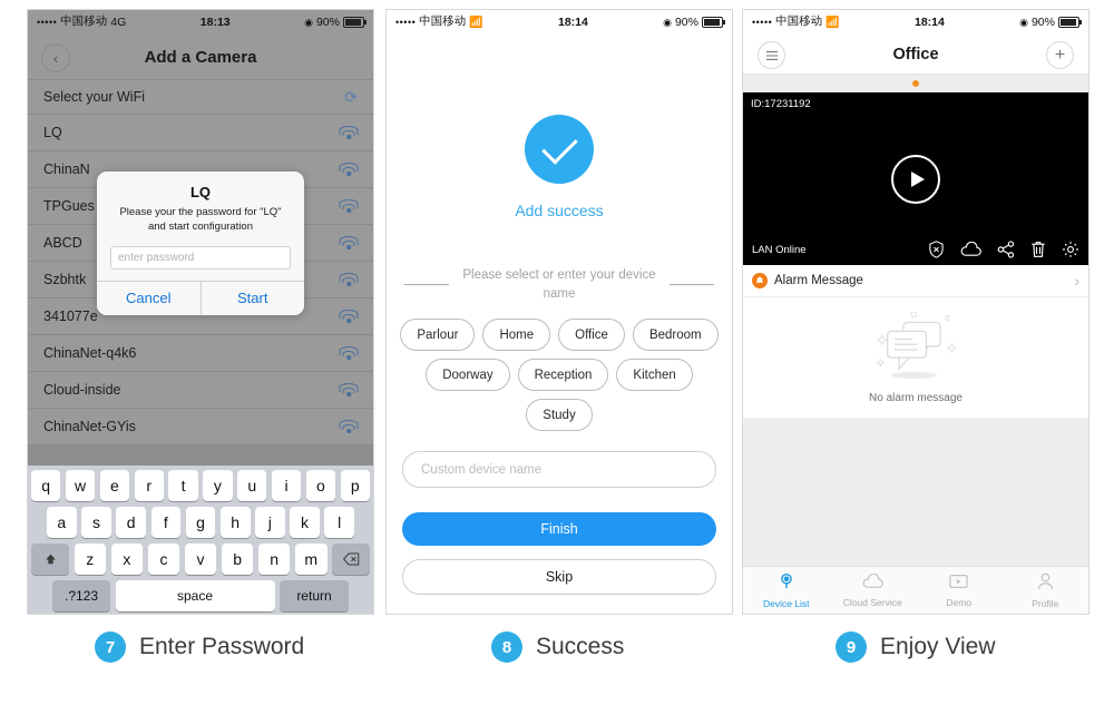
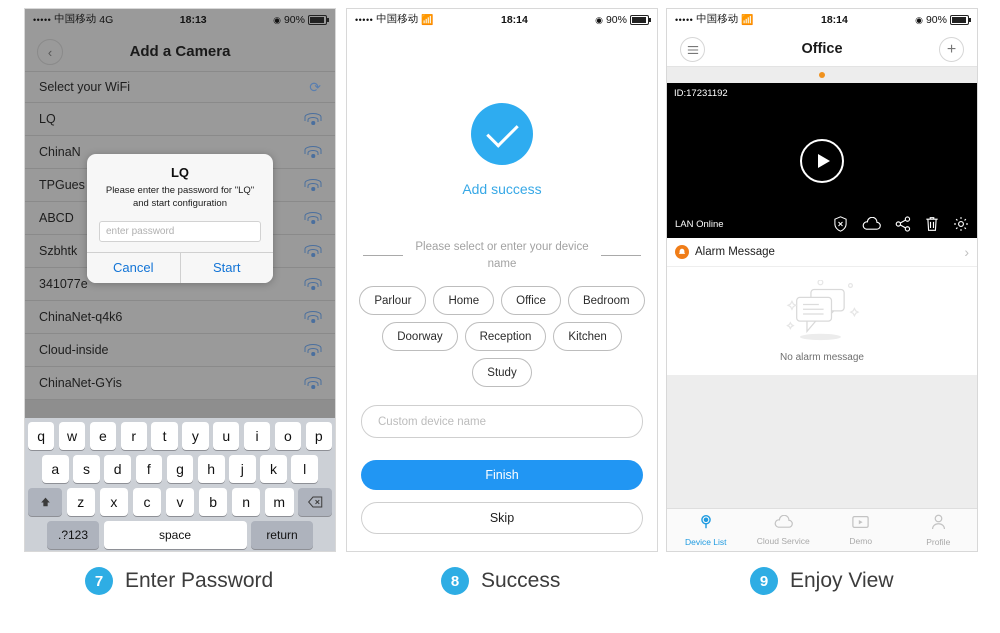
  •••••
  中国移动
  4G
  18:13
  ◉
  90%
  ‹
  Add a Camera
  Select your WiFi
  ⟳
  LQ
  ChinaN
  TPGues
  ABCD
  Szbhtk
  341077e
  ChinaNet-q4k6
  Cloud-inside
  ChinaNet-GYis
  LQ
- Please your the password for "LQ" and start configuration
+ Please enter the password for "LQ" and start configuration
  enter password
  Cancel
  Start
  q
  w
  e
  r
  t
  y
  u
  i
  o
  p
  a
  s
  d
  f
  g
  h
  j
  k
  l
  z
  x
  c
  v
  b
  n
  m
  .?123
  space
  return
  •••••
  中国移动
  📶
  18:14
  ◉
  90%
  Add success
  Please select or enter your device name
  Parlour
  Home
  Office
  Bedroom
  Doorway
  Reception
  Kitchen
  Study
  Custom device name
  Finish
  Skip
  •••••
  中国移动
  📶
  18:14
  ◉
  90%
  Office
  +
  ID:17231192
  LAN Online
  Alarm Message
  ›
  No alarm message
  Device List
  Cloud Service
  Demo
  Profile
  7
  Enter Password
  8
  Success
  9
  Enjoy View
